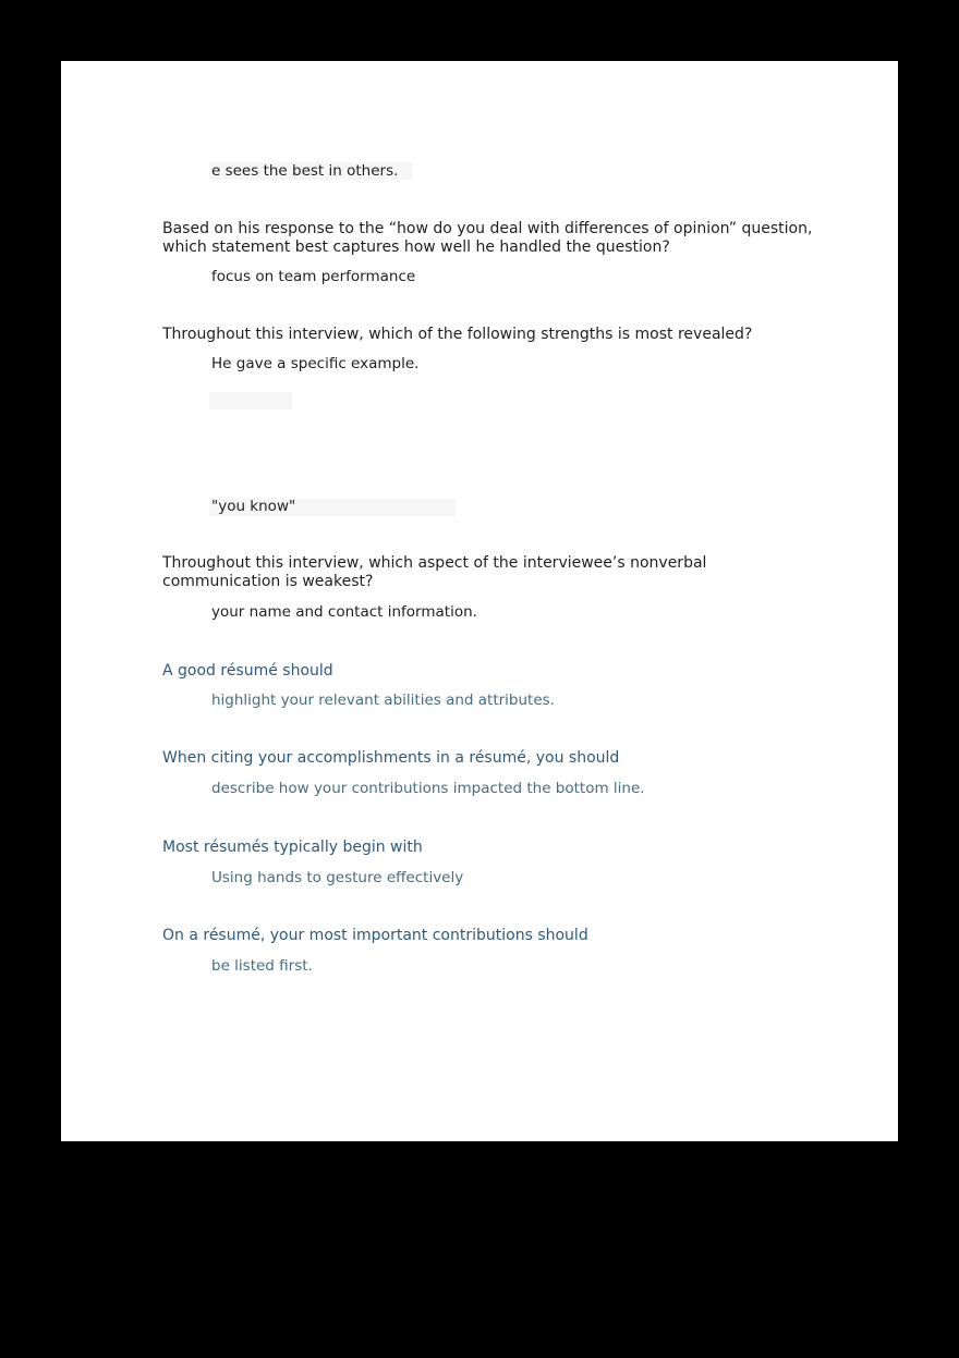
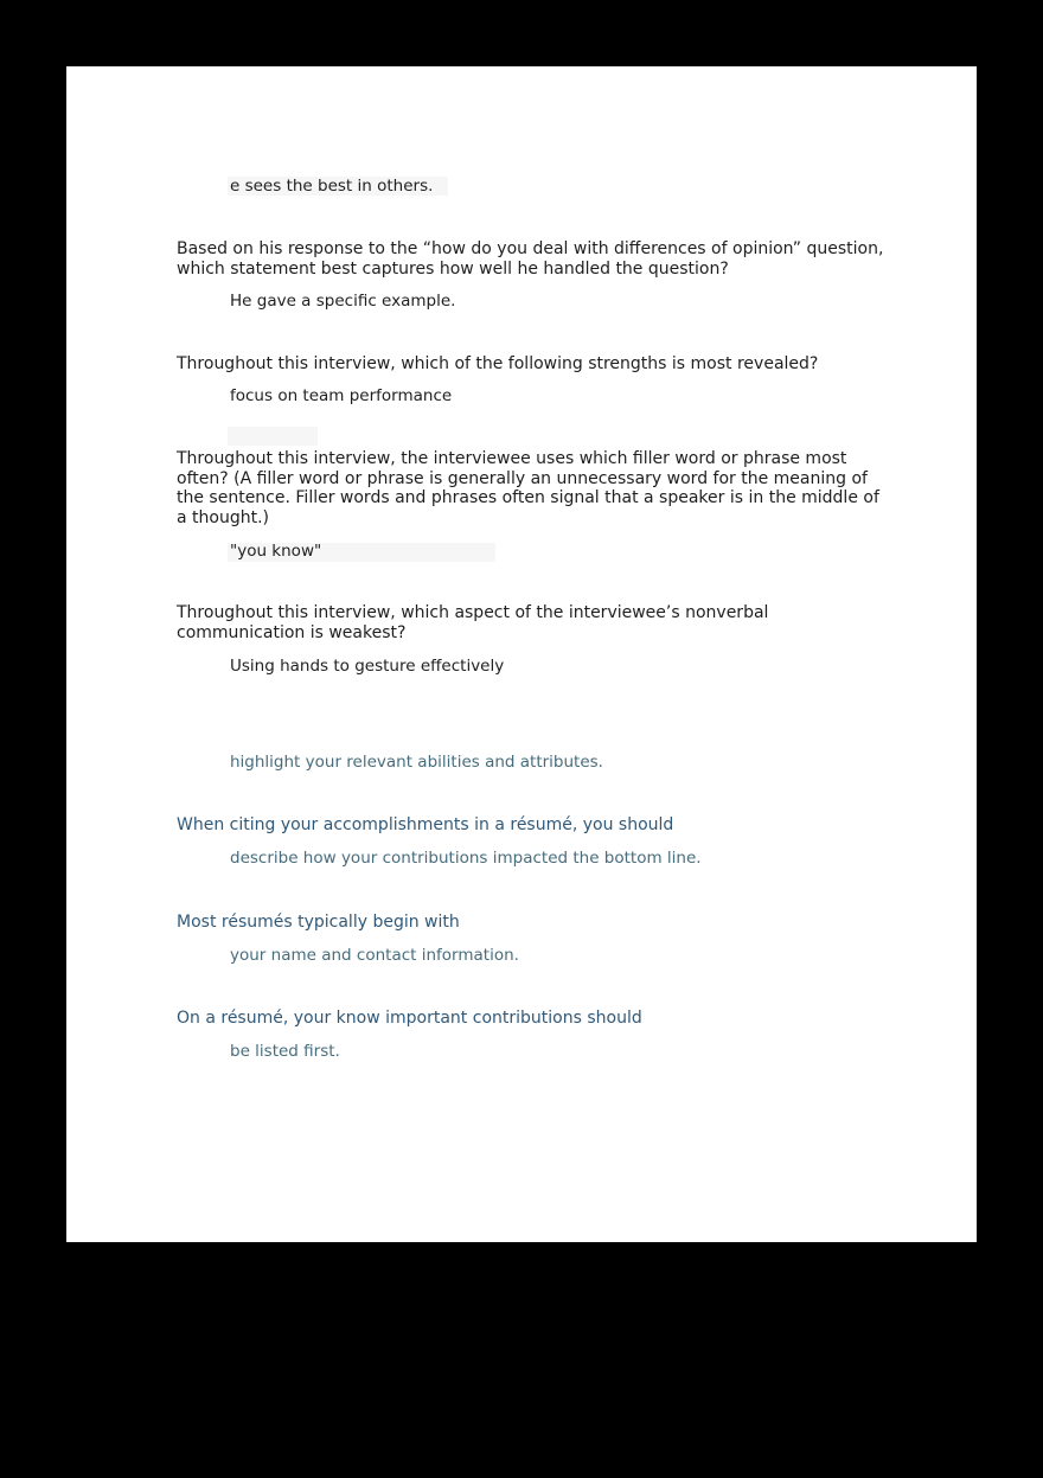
  e sees the best in others.
  Based on his response to the “how do you deal with differences of opinion” question, which statement best captures how well he handled the question?
- focus on team performance
+ He gave a specific example.
  Throughout this interview, which of the following strengths is most revealed?
- He gave a specific example.
+ focus on team performance
+ Throughout this interview, the interviewee uses which filler word or phrase most often? (A filler word or phrase is generally an unnecessary word for the meaning of the sentence. Filler words and phrases often signal that a speaker is in the middle of a thought.)
  "you know"
  Throughout this interview, which aspect of the interviewee’s nonverbal communication is weakest?
- your name and contact information.
+ Using hands to gesture effectively
- A good résumé should
  highlight your relevant abilities and attributes.
  When citing your accomplishments in a résumé, you should
  describe how your contributions impacted the bottom line.
  Most résumés typically begin with
- Using hands to gesture effectively
+ your name and contact information.
- On a résumé, your most important contributions should
+ On a résumé, your know important contributions should
  be listed first.
